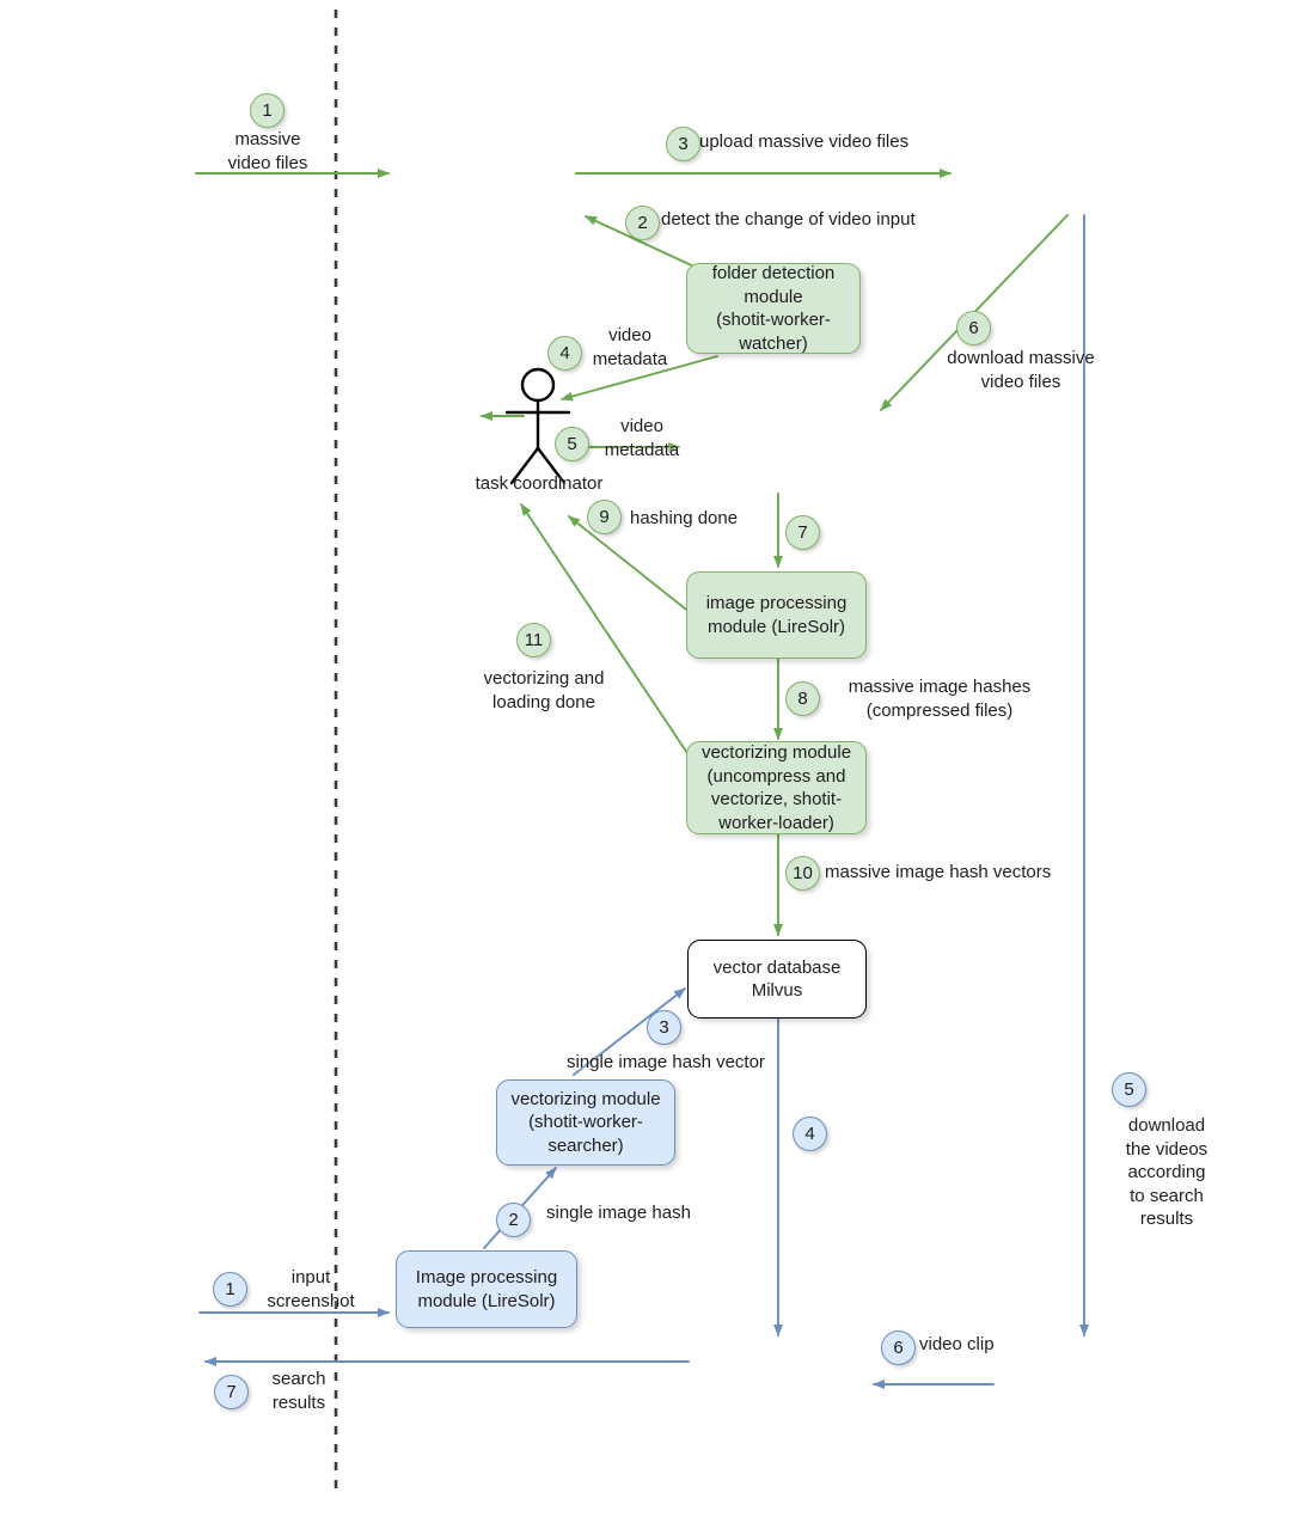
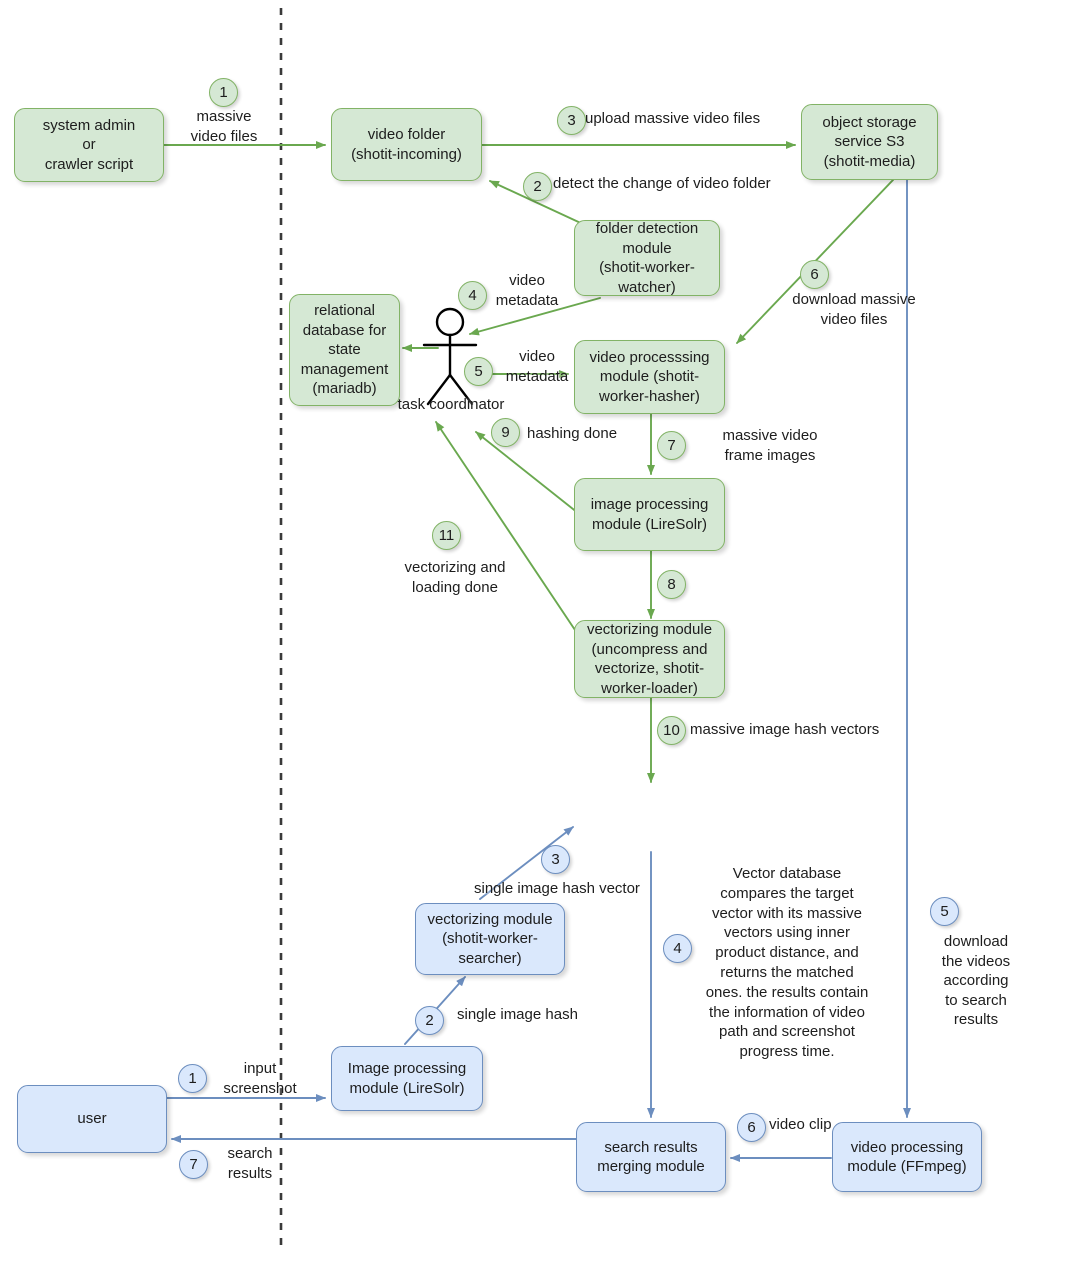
+ system admin
+ or
+ crawler script
+ video folder
+ (shotit-incoming)
+ object storage
+ service S3
+ (shotit-media)
  folder detection
  module
  (shotit-worker-
  watcher)
+ relational
+ database for
+ state
+ management
+ (mariadb)
+ video processsing
+ module (shotit-
+ worker-hasher)
  image processing
  module (LireSolr)
  vectorizing module
  (uncompress and
  vectorize, shotit-
  worker-loader)
- vector database
- Milvus
  vectorizing module
  (shotit-worker-
  searcher)
  Image processing
  module (LireSolr)
+ user
+ search results
+ merging module
+ video processing
+ module (FFmpeg)
  task coordinator
  massive
  video files
  upload massive video files
- detect the change of video input
+ detect the change of video folder
  video
  metadata
  video
  metadata
  download massive
  video files
+ massive video
+ frame images
  hashing done
- massive image hashes
- (compressed files)
  vectorizing and
  loading done
  massive image hash vectors
  single image hash vector
  single image hash
  input
  screenshot
  search
  results
  video clip
  download
  the videos
  according
  to search
  results
+ Vector database
+ compares the target
+ vector with its massive
+ vectors using inner
+ product distance, and
+ returns the matched
+ ones. the results contain
+ the information of video
+ path and screenshot
+ progress time.
  1
  2
  3
  4
  5
  6
  7
  8
  9
  10
  11
  1
  2
  3
  4
  5
  6
  7
